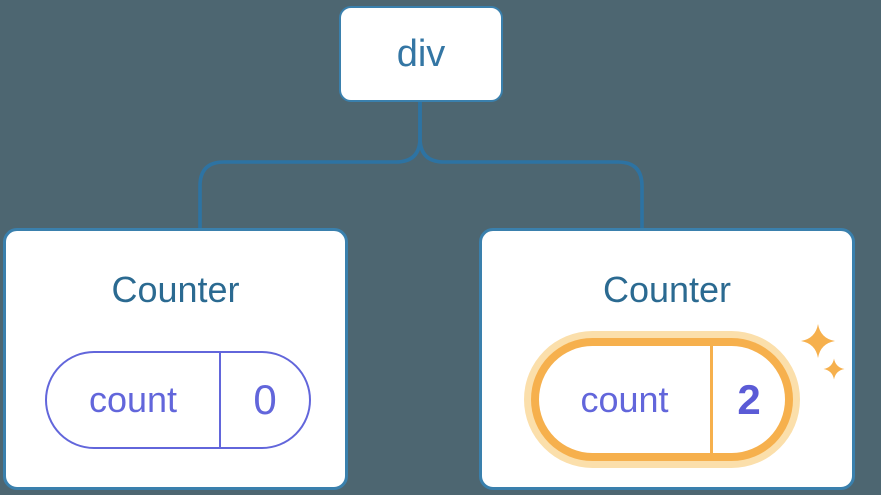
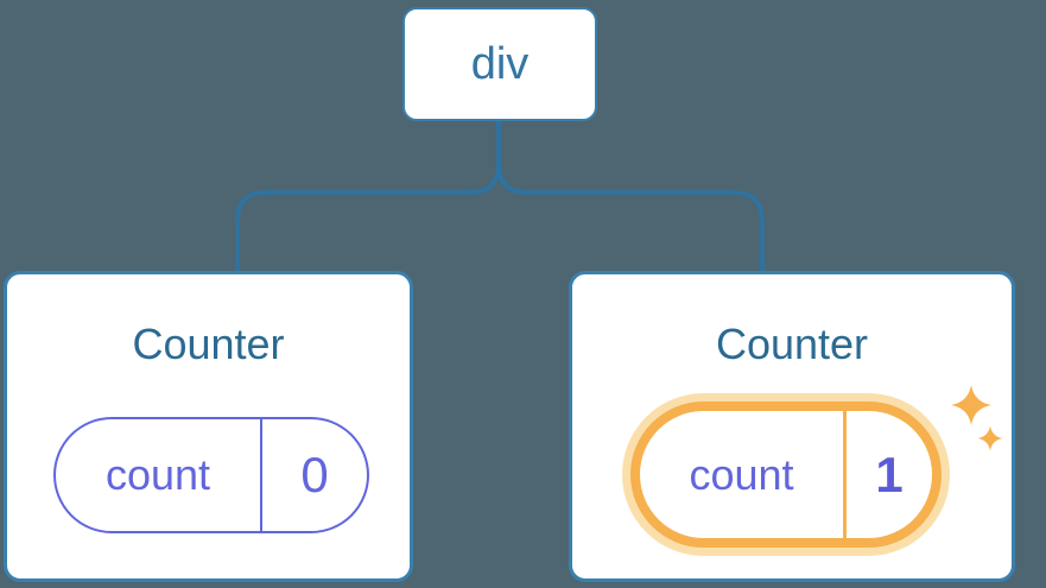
  div
  Counter
  count
  0
  Counter
  count
- 2
+ 1
